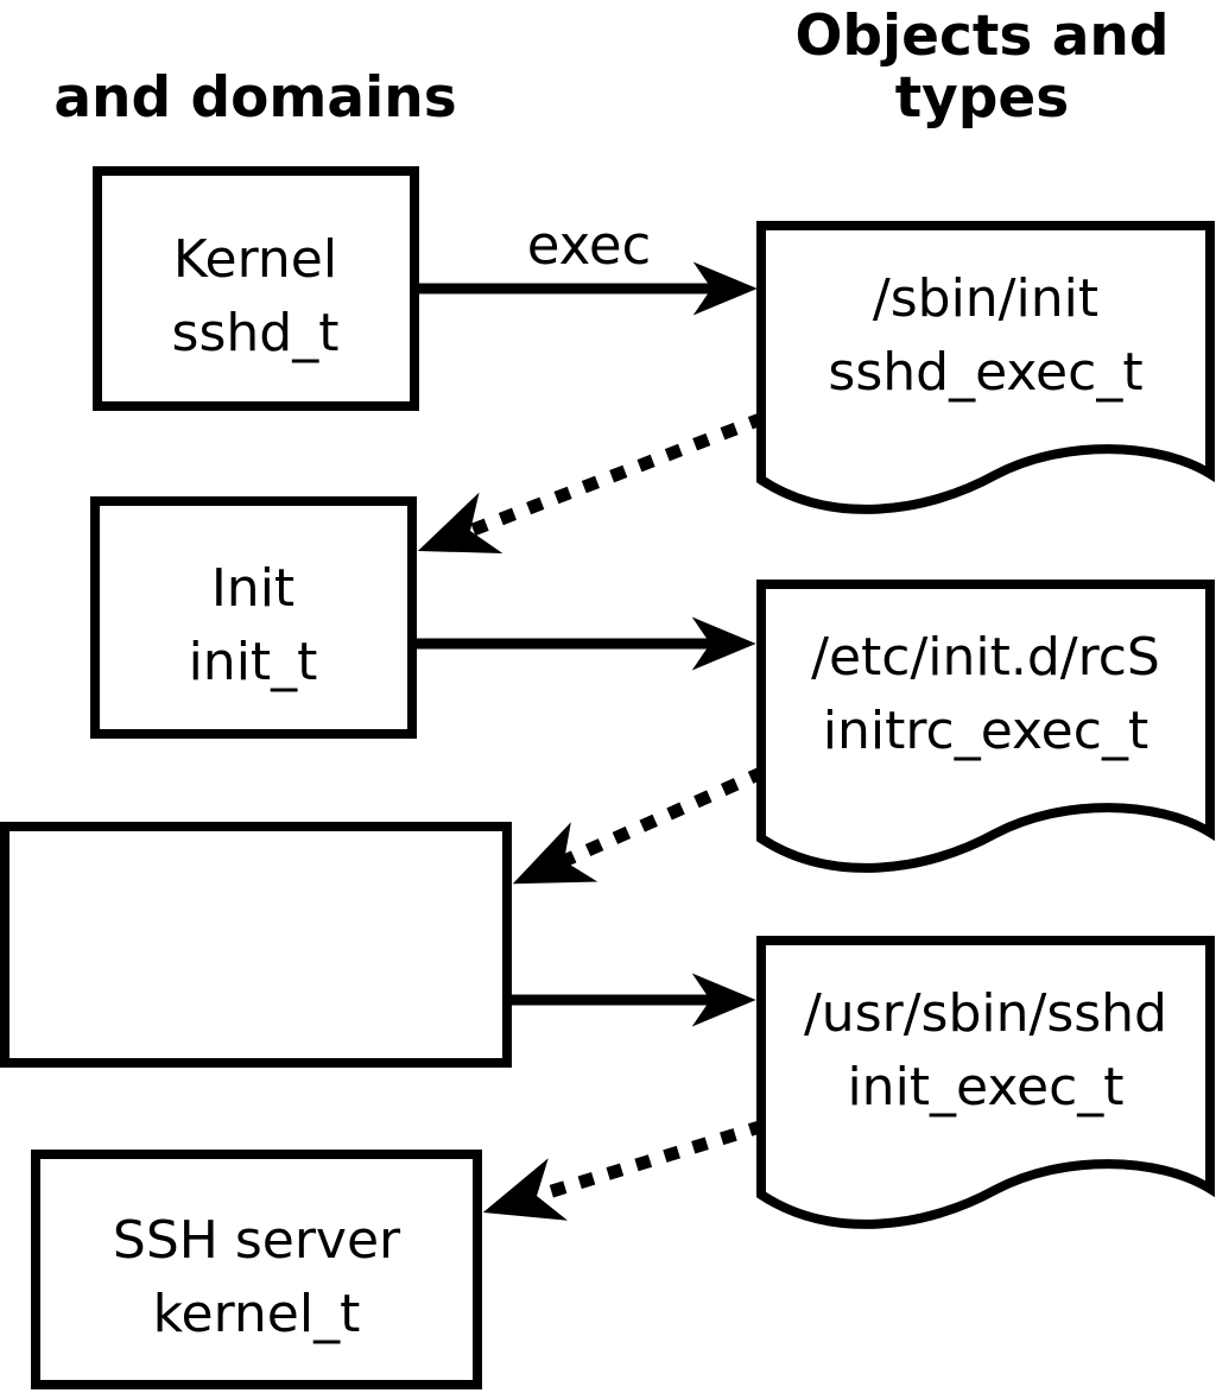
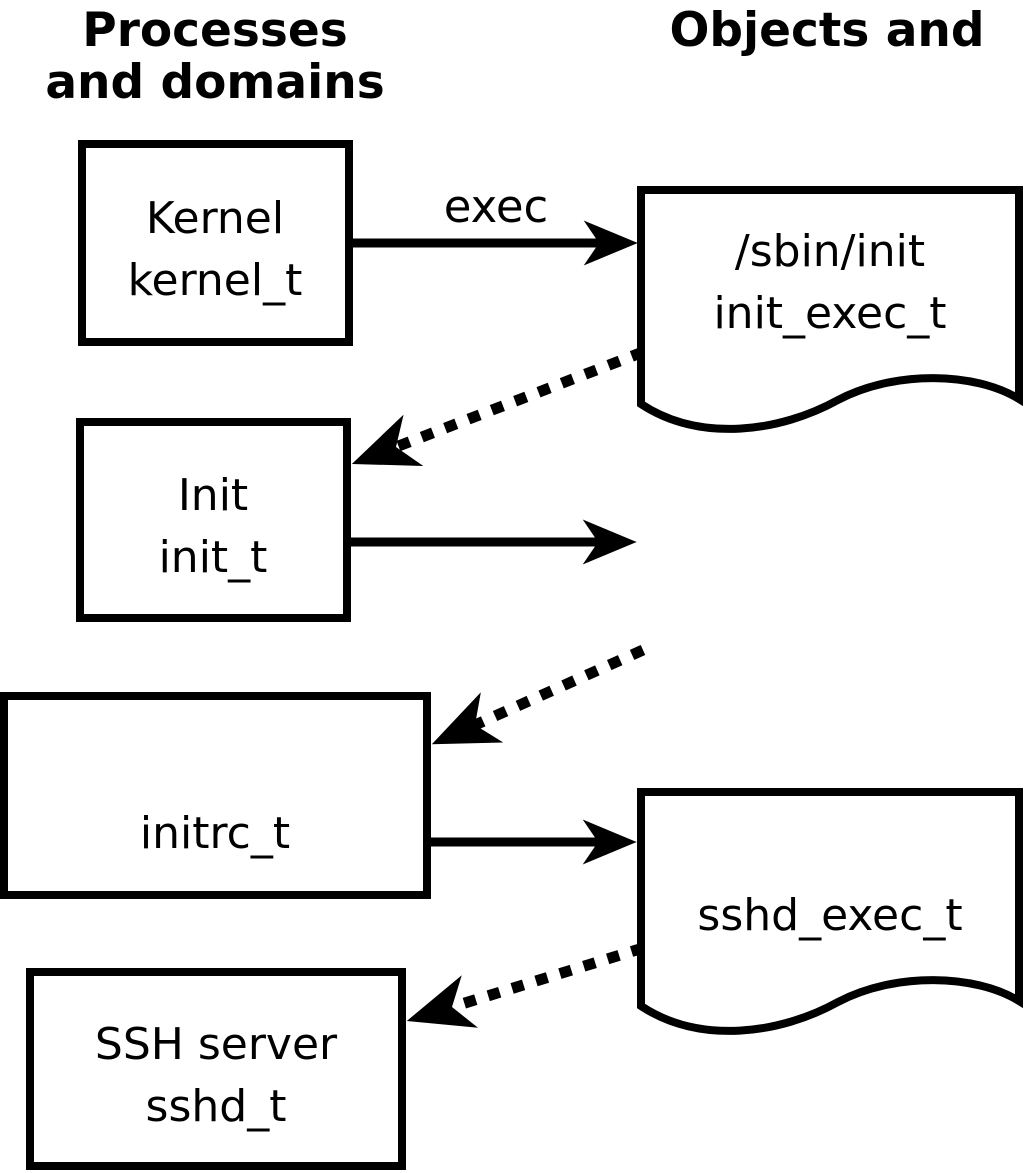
+ Processes
  and domains
  Objects and
- types
  exec
  Kernel
- sshd_t
+ kernel_t
  Init
  init_t
+ initrc_t
  SSH server
- kernel_t
+ sshd_t
  /sbin/init
- sshd_exec_t
+ init_exec_t
- /etc/init.d/rcS
- initrc_exec_t
- /usr/sbin/sshd
- init_exec_t
+ sshd_exec_t
